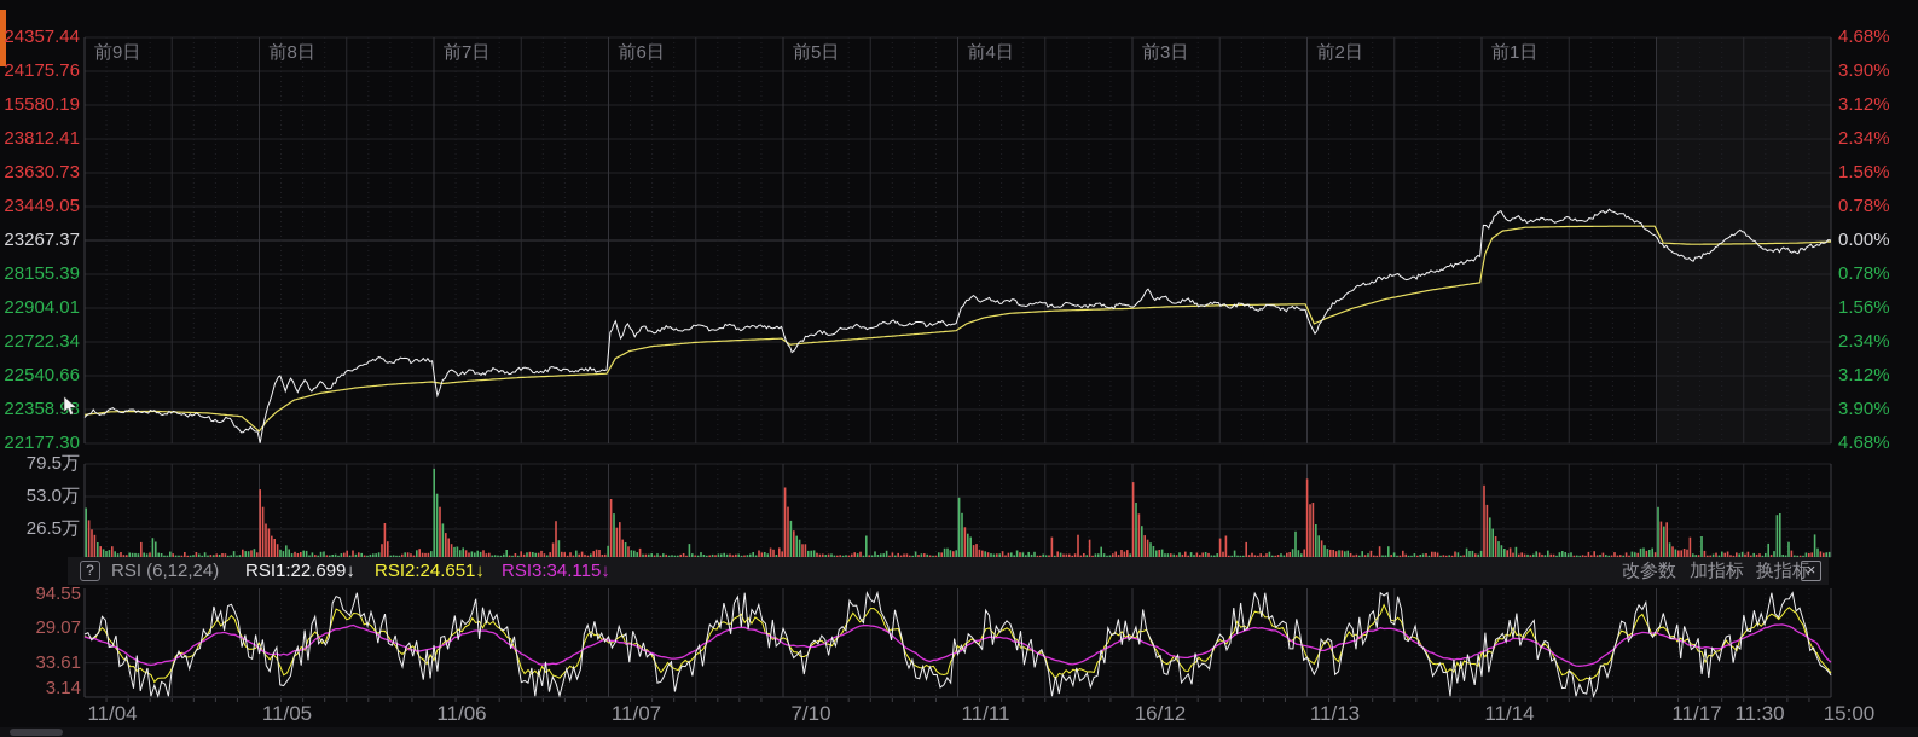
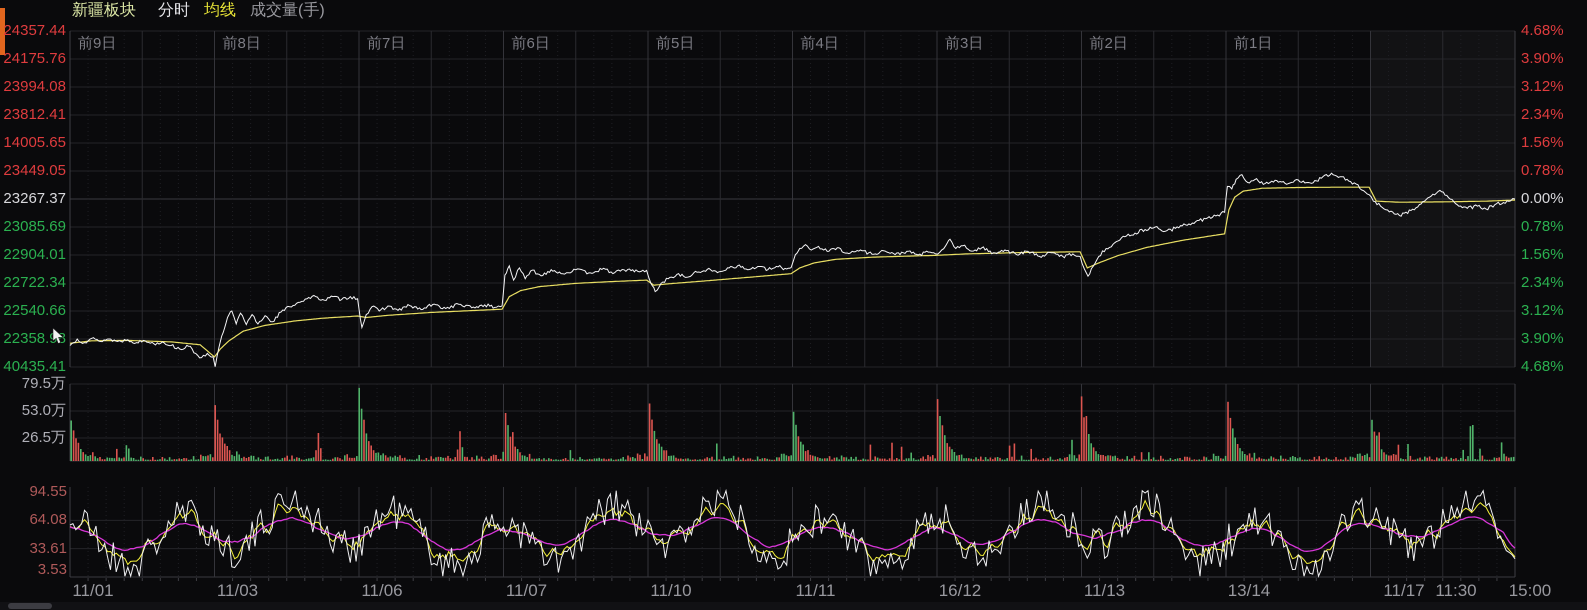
+ 新疆板块
+ 分时
+ 均线
+ 成交量(手)
  24357.44
  24175.76
- 15580.19
+ 23994.08
  23812.41
- 23630.73
+ 14005.65
  23449.05
  23267.37
- 28155.39
+ 23085.69
  22904.01
  22722.34
  22540.66
  22358.8
- 22177.30
+ 40435.41
  4.68%
  3.90%
  3.12%
  2.34%
  1.56%
  0.78%
  0.00%
  0.78%
  1.56%
  2.34%
  3.12%
  3.90%
  4.68%
  79.5万
  53.0万
  26.5万
  94.55
- 29.07
+ 64.08
  33.61
- 3.14
+ 3.53
  前9日
  前8日
  前7日
  前6日
  前5日
  前4日
  前3日
  前2日
  前1日
- 11/04
+ 11/01
- 11/05
+ 11/03
  11/06
  11/07
- 7/10
+ 11/10
  11/11
  16/12
  11/13
- 11/14
+ 13/14
  11/17
  11:30
  15:00
- ?
- RSI (6,12,24)
- RSI1:22.699↓
- RSI2:24.651↓
- RSI3:34.115↓
- 改参数
- 加指标
- 换指标
- ×
